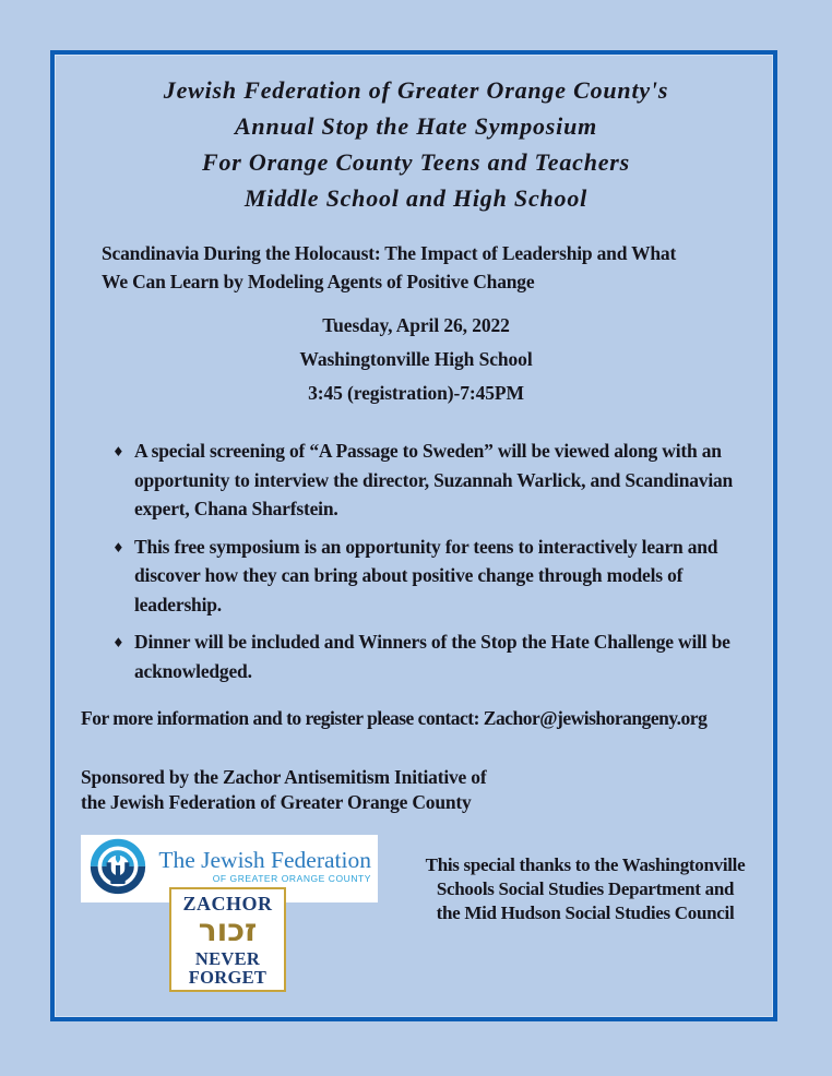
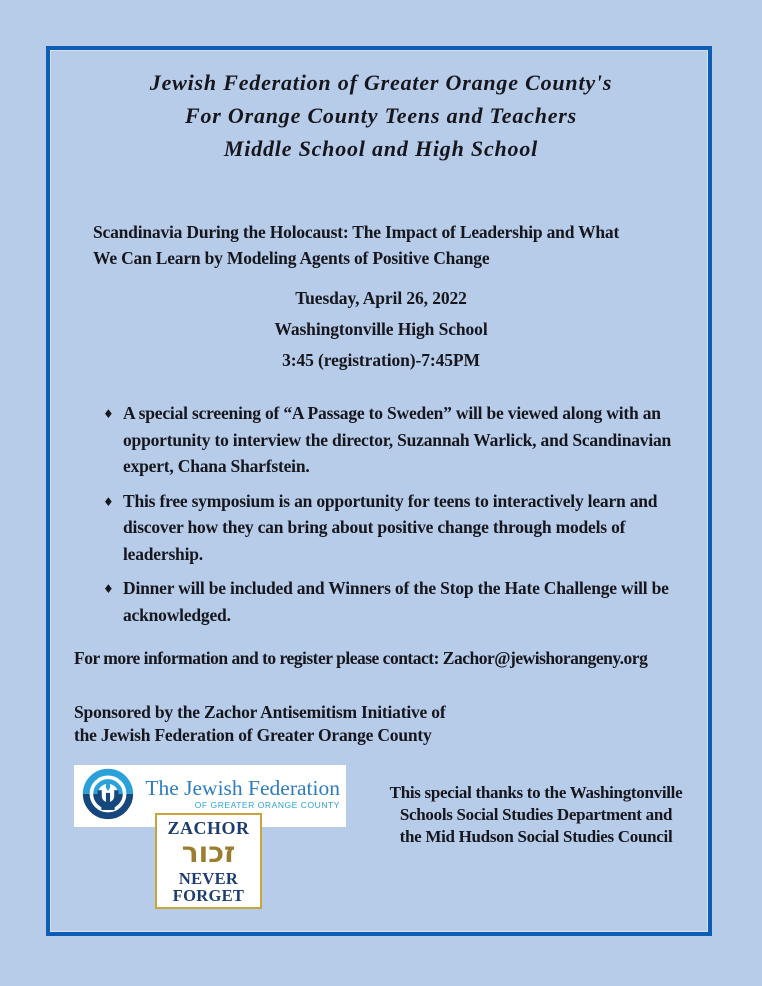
  Jewish Federation of Greater Orange County's
- Annual Stop the Hate Symposium
  For Orange County Teens and Teachers
  Middle School and High School
  Scandinavia During the Holocaust: The Impact of Leadership and What
  We Can Learn by Modeling Agents of Positive Change
  Tuesday, April 26, 2022
  Washingtonville High School
  3:45 (registration)-7:45PM
  ♦
  A special screening of “A Passage to Sweden” will be viewed along with an opportunity to interview the director, Suzannah Warlick, and Scandinavian expert, Chana Sharfstein.
  ♦
  This free symposium is an opportunity for teens to interactively learn and discover how they can bring about positive change through models of leadership.
  ♦
  Dinner will be included and Winners of the Stop the Hate Challenge will be acknowledged.
  For more information and to register please contact: Zachor@jewishorangeny.org
  Sponsored by the Zachor Antisemitism Initiative of
  the Jewish Federation of Greater Orange County
  The Jewish Federation
  OF GREATER ORANGE COUNTY
  ZACHOR
  זכור
  NEVER
  FORGET
  This special thanks to the Washingtonville
  Schools Social Studies Department and
  the Mid Hudson Social Studies Council
